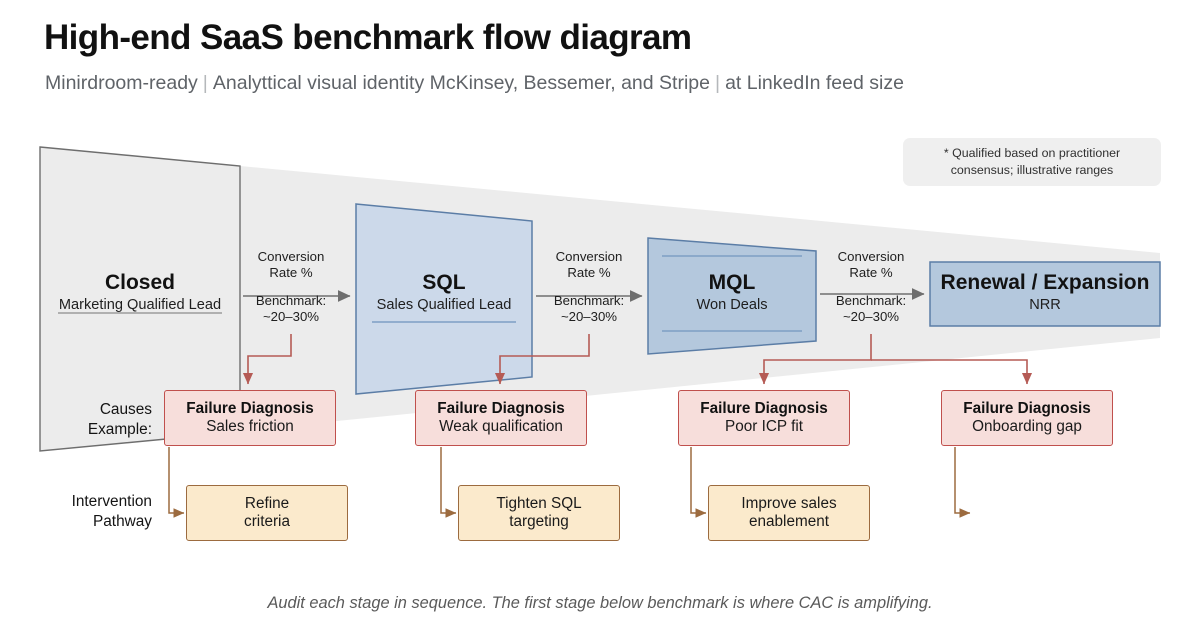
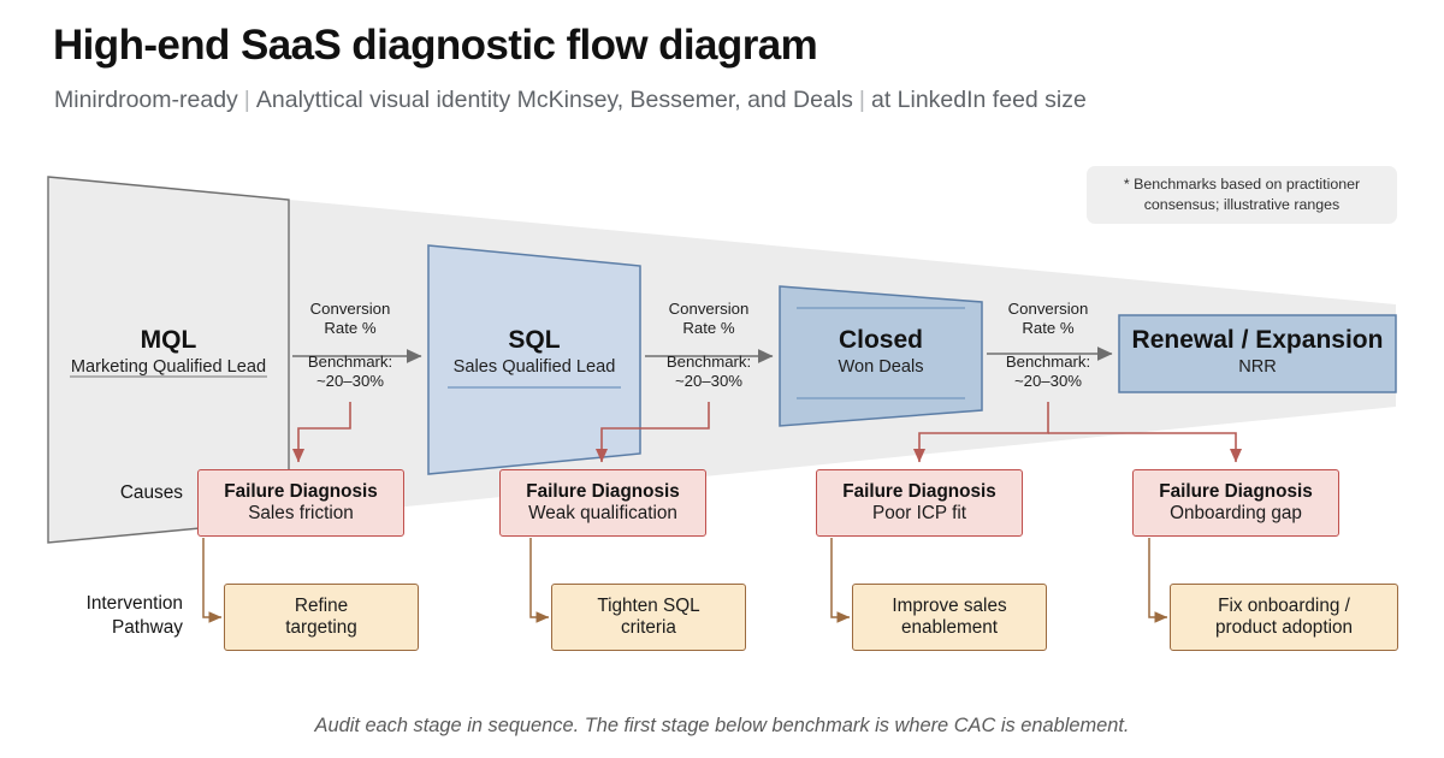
- High-end SaaS benchmark flow diagram
+ High-end SaaS diagnostic flow diagram
- Minirdroom-ready | Analyttical visual identity McKinsey, Bessemer, and Stripe | at LinkedIn feed size
+ Minirdroom-ready | Analyttical visual identity McKinsey, Bessemer, and Deals | at LinkedIn feed size
- * Qualified based on practitioner
+ * Benchmarks based on practitioner
  consensus; illustrative ranges
- Closed
+ MQL
  Marketing Qualified Lead
  SQL
  Sales Qualified Lead
- MQL
+ Closed
  Won Deals
  Renewal / Expansion
  NRR
  Conversion
  Rate %
  Benchmark:
  ~20–30%
  Conversion
  Rate %
  Benchmark:
  ~20–30%
  Conversion
  Rate %
  Benchmark:
  ~20–30%
  Causes
- Example:
  Intervention
  Pathway
  Failure Diagnosis
  Sales friction
  Failure Diagnosis
  Weak qualification
  Failure Diagnosis
  Poor ICP fit
  Failure Diagnosis
  Onboarding gap
  Refine
- criteria
+ targeting
  Tighten SQL
- targeting
+ criteria
  Improve sales
  enablement
+ Fix onboarding /
+ product adoption
- Audit each stage in sequence. The first stage below benchmark is where CAC is amplifying.
+ Audit each stage in sequence. The first stage below benchmark is where CAC is enablement.
